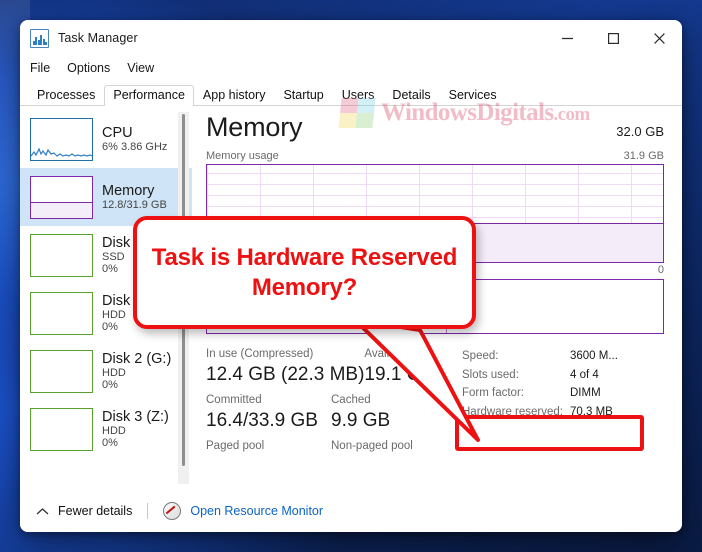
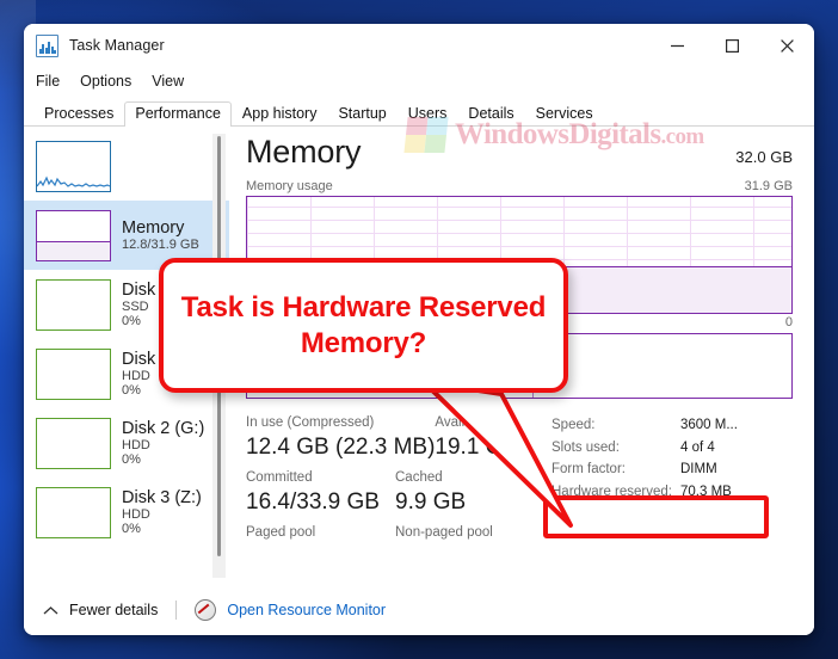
  Task Manager
  File
  Options
  View
  Processes
  Performance
  App history
  Startup
  Users
  Details
  Services
- CPU
- 6% 3.86 GHz
  Memory
  12.8/31.9 GB
  SSD
  0%
  HDD
  0%
  Disk 2 (G:)
  HDD
  0%
  Disk 3 (Z:)
  HDD
  0%
  Memory
  32.0 GB
  Memory usage
  31.9 GB
  0
  In use (Compressed)
  12.4 GB (22.3 MB)
  Committed
  16.4/33.9 GB
  Cached
  9.9 GB
  Paged pool
  Non-paged pool
  Speed:
  3600 M...
  Slots used:
  4 of 4
  Form factor:
  DIMM
  Hardware reserved:
  70.3 MB
  Fewer details
  Open Resource Monitor
  WindowsDigitals.com
  Task is Hardware Reserved Memory?
